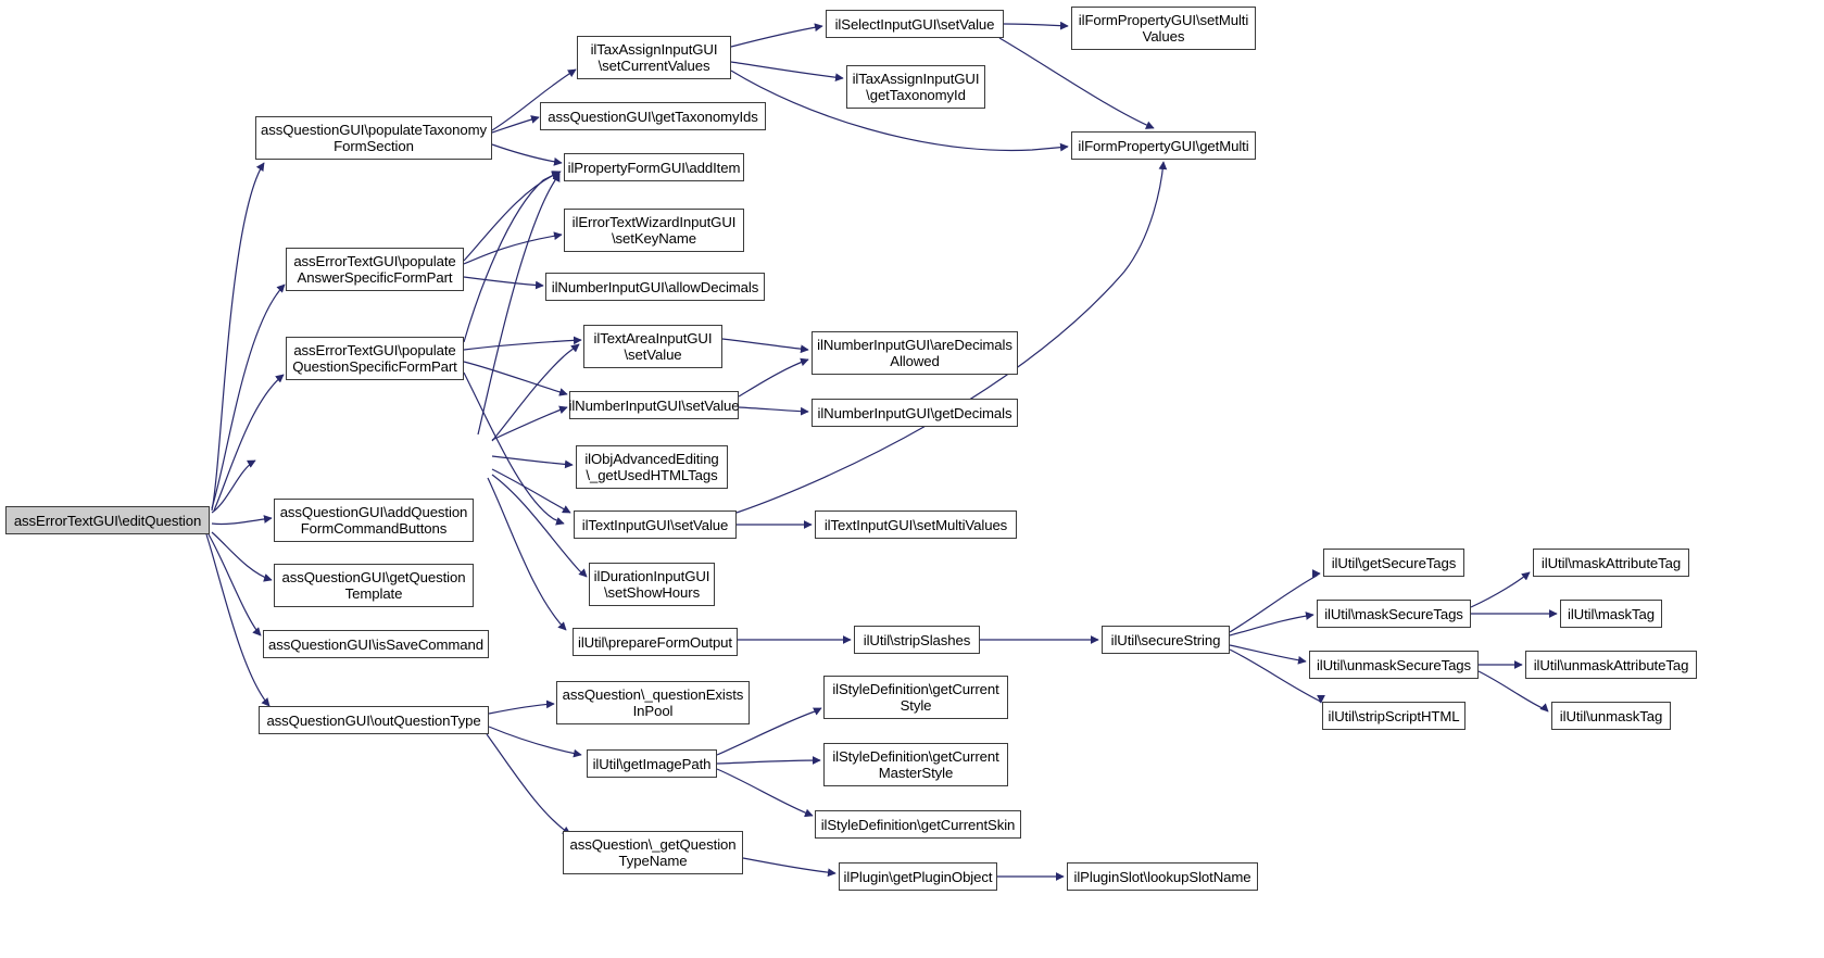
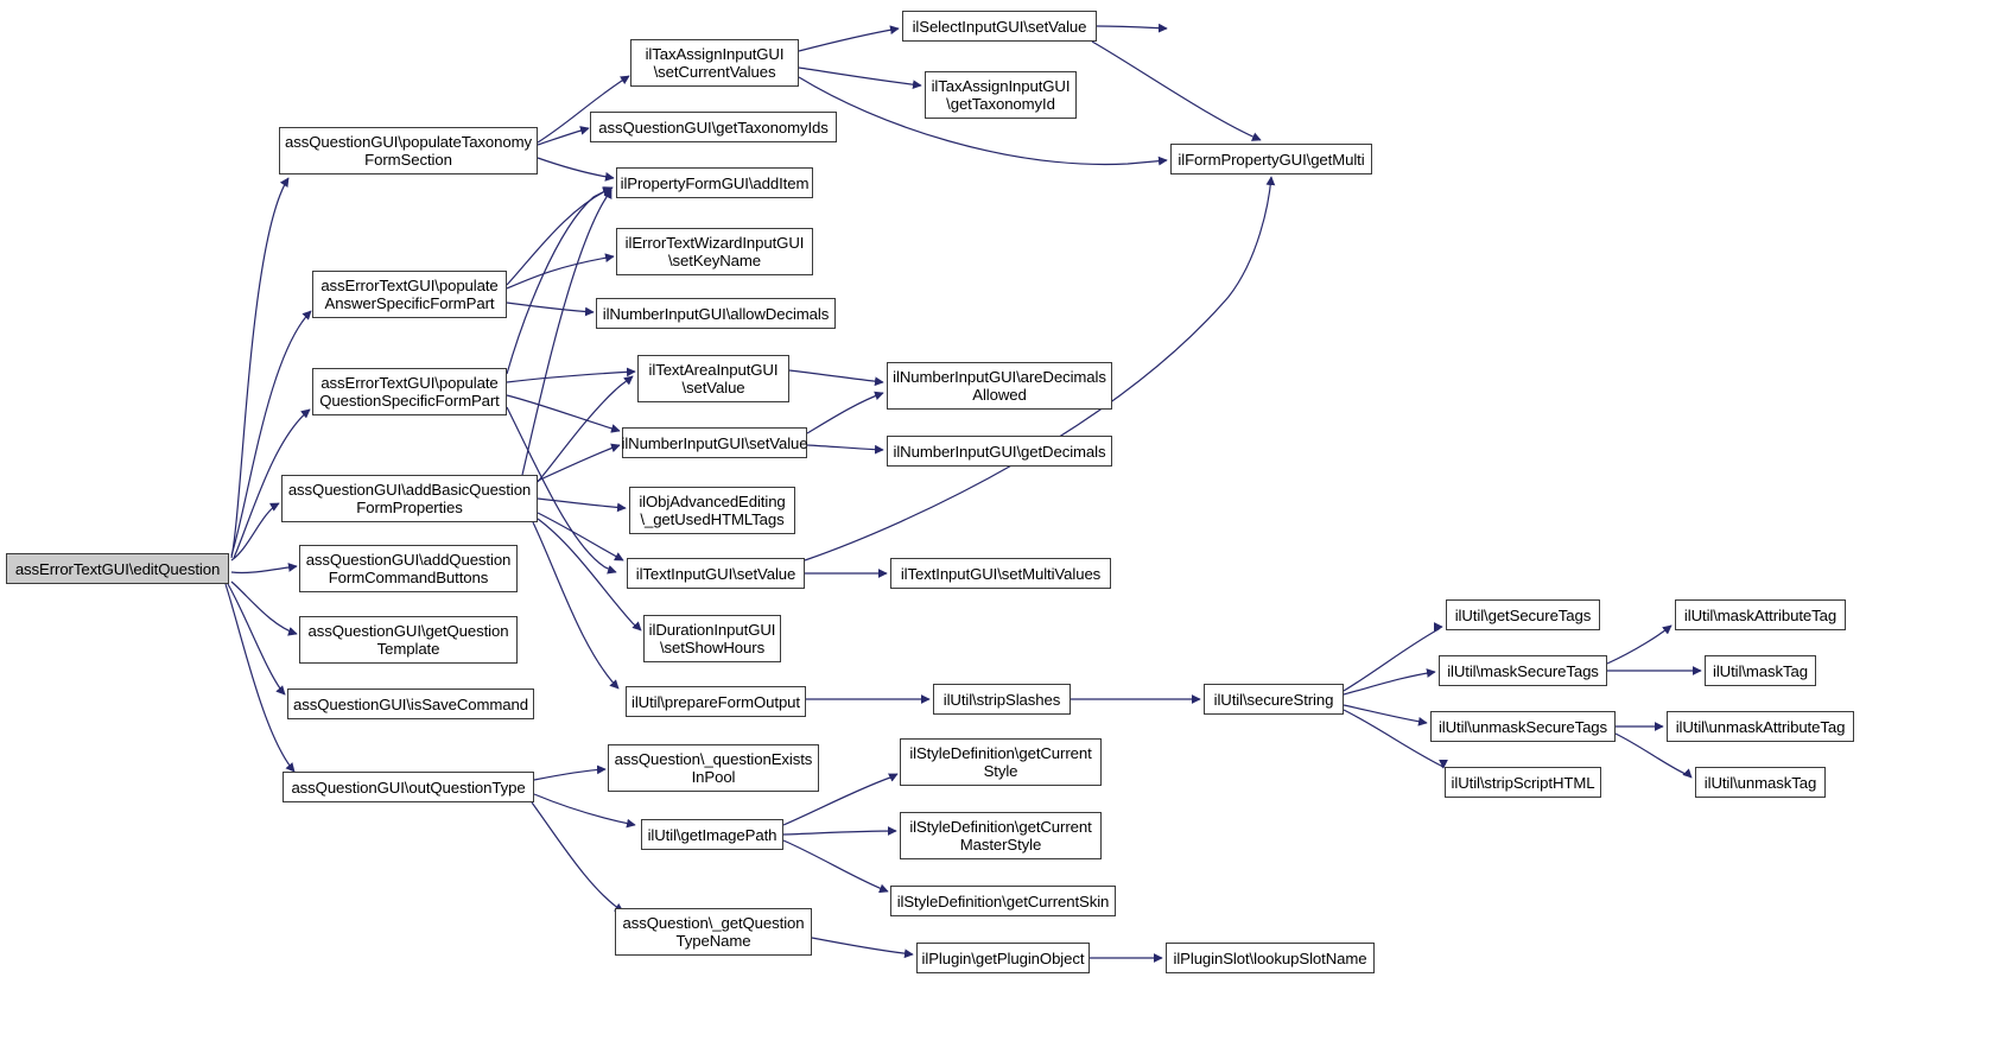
  assErrorTextGUI\editQuestion
  assQuestionGUI\populateTaxonomy
  FormSection
  assErrorTextGUI\populate
  AnswerSpecificFormPart
  assErrorTextGUI\populate
  QuestionSpecificFormPart
+ assQuestionGUI\addBasicQuestion
+ FormProperties
  assQuestionGUI\addQuestion
  FormCommandButtons
  assQuestionGUI\getQuestion
  Template
  assQuestionGUI\isSaveCommand
  assQuestionGUI\outQuestionType
  ilTaxAssignInputGUI
  \setCurrentValues
  assQuestionGUI\getTaxonomyIds
  ilPropertyFormGUI\addItem
  ilErrorTextWizardInputGUI
  \setKeyName
  ilNumberInputGUI\allowDecimals
  ilTextAreaInputGUI
  \setValue
  ilNumberInputGUI\setValue
  ilObjAdvancedEditing
  \_getUsedHTMLTags
  ilTextInputGUI\setValue
  ilDurationInputGUI
  \setShowHours
  ilUtil\prepareFormOutput
  assQuestion\_questionExists
  InPool
  ilUtil\getImagePath
  assQuestion\_getQuestion
  TypeName
  ilSelectInputGUI\setValue
  ilTaxAssignInputGUI
  \getTaxonomyId
  ilNumberInputGUI\areDecimals
  Allowed
  ilNumberInputGUI\getDecimals
  ilTextInputGUI\setMultiValues
  ilUtil\stripSlashes
  ilStyleDefinition\getCurrent
  Style
  ilStyleDefinition\getCurrent
  MasterStyle
  ilStyleDefinition\getCurrentSkin
  ilPlugin\getPluginObject
- ilFormPropertyGUI\setMulti
- Values
  ilFormPropertyGUI\getMulti
  ilUtil\secureString
  ilPluginSlot\lookupSlotName
  ilUtil\getSecureTags
  ilUtil\maskSecureTags
  ilUtil\unmaskSecureTags
  ilUtil\stripScriptHTML
  ilUtil\maskAttributeTag
  ilUtil\maskTag
  ilUtil\unmaskAttributeTag
  ilUtil\unmaskTag
